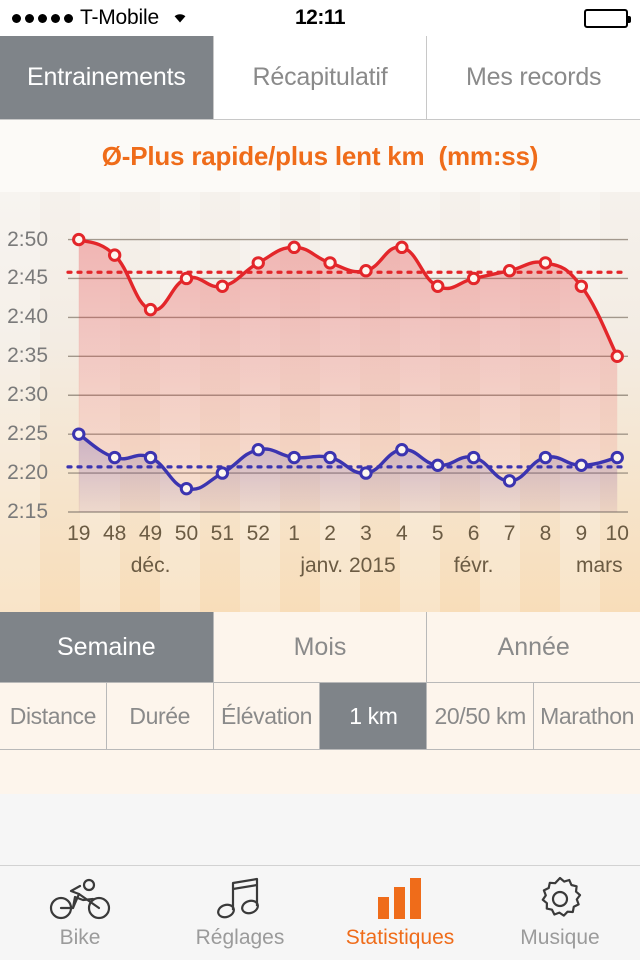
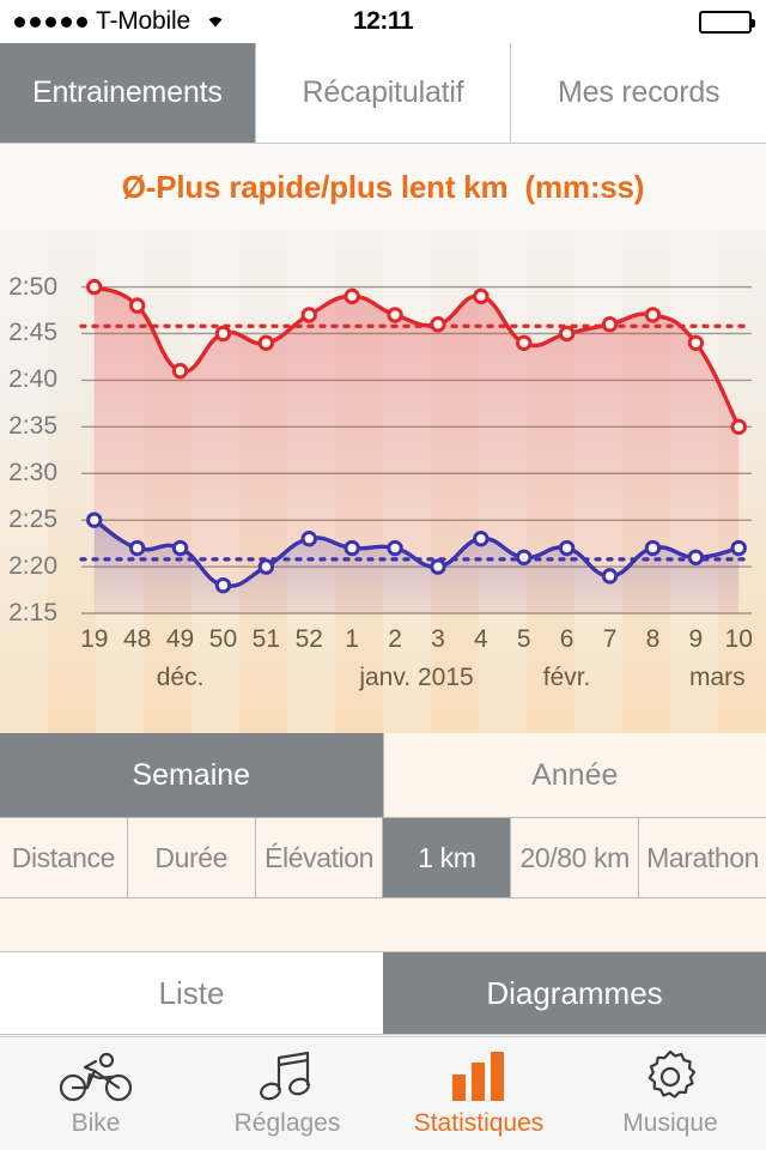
  T-Mobile
  12:11
  Entrainements
  Récapitulatif
  Mes records
  Ø-Plus rapide/plus lent km (mm:ss)
  2:50
  2:45
  2:40
  2:35
  2:30
  2:25
  2:20
  2:15
  19
  48
  49
  50
  51
  52
  1
  2
  3
  4
  5
  6
  7
  8
  9
  10
  déc.
  janv. 2015
  févr.
  mars
  Semaine
- Mois
  Année
  Distance
  Durée
  Élévation
  1 km
- 20/50 km
+ 20/80 km
  Marathon
+ Liste
+ Diagrammes
  Bike
  Réglages
  Statistiques
  Musique
